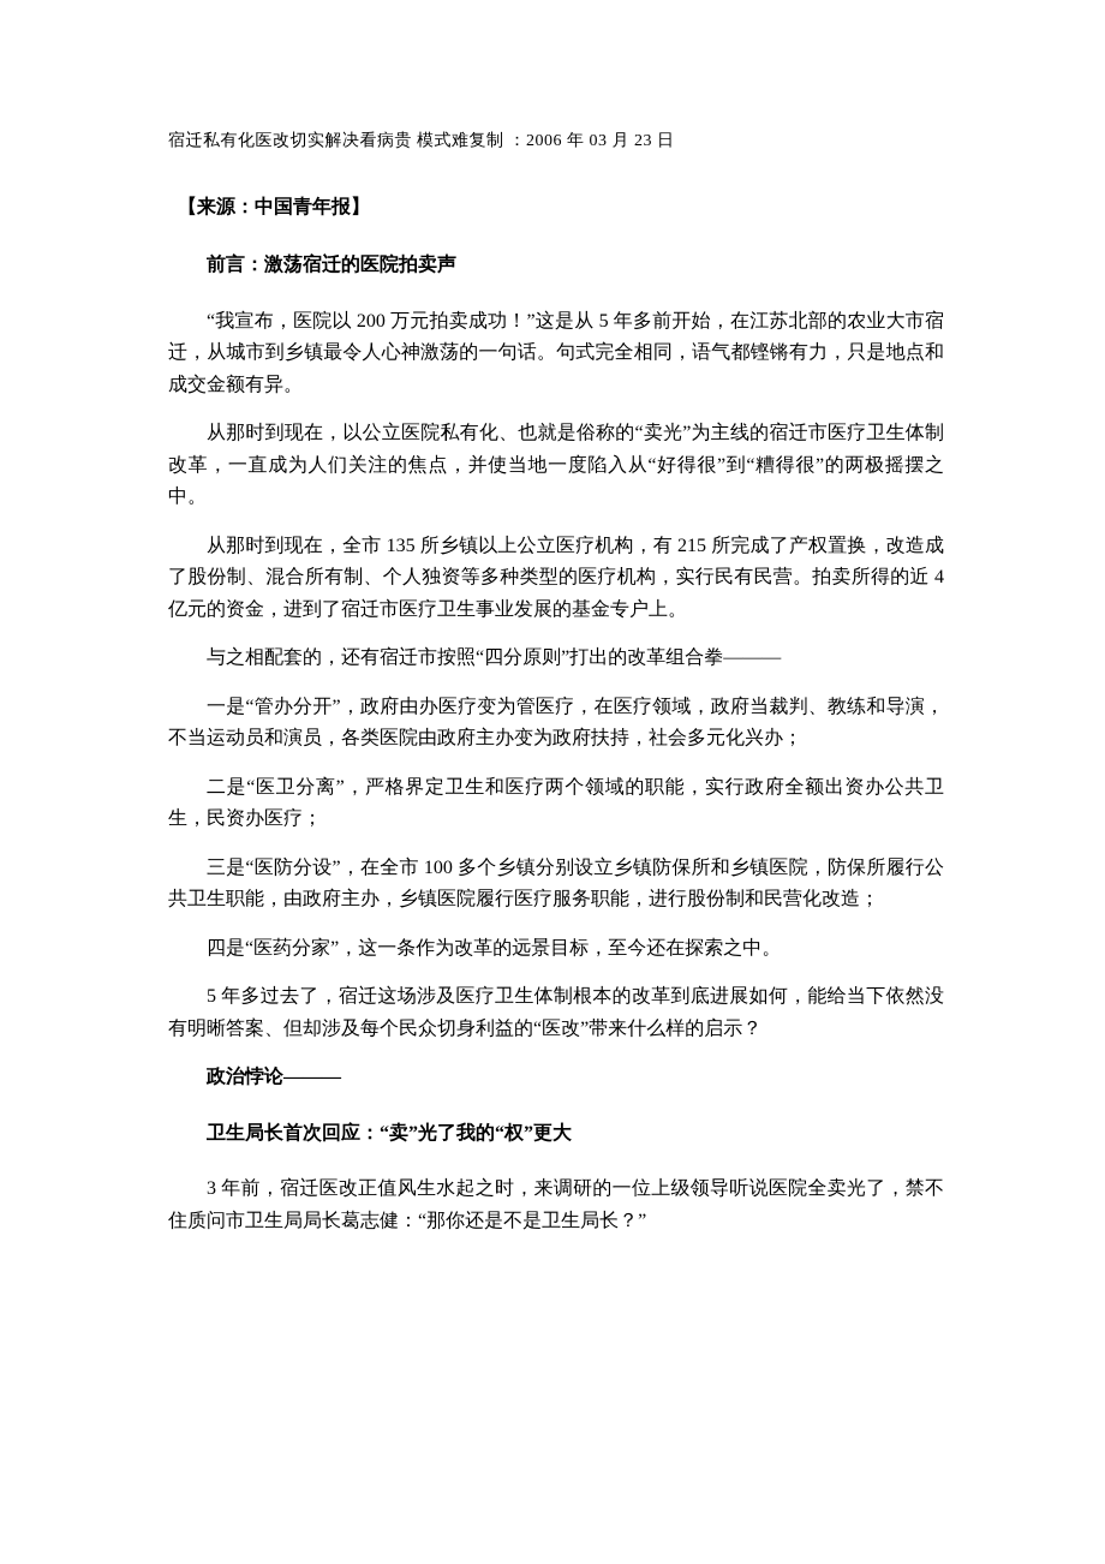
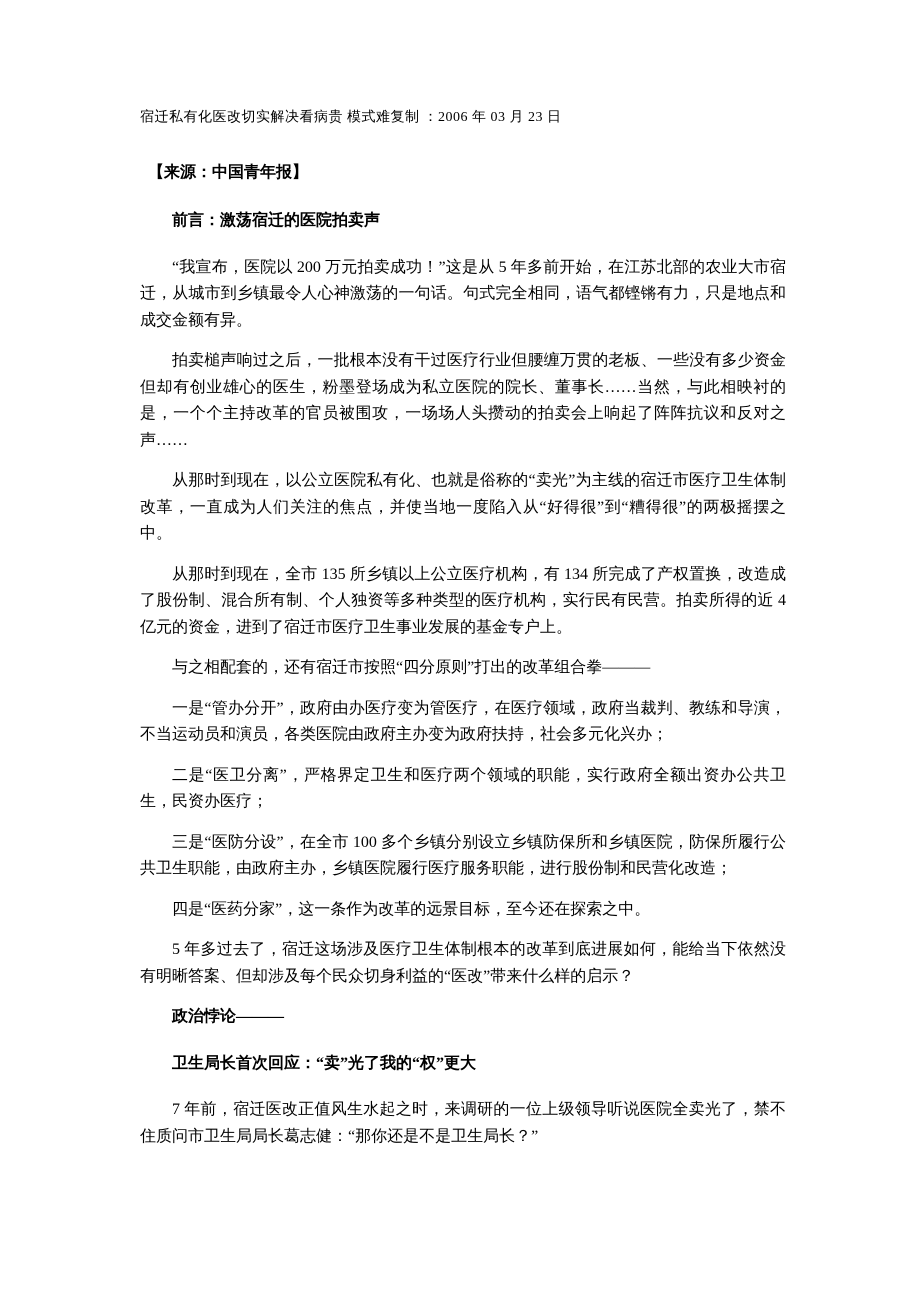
  宿迁私有化医改切实解决看病贵 模式难复制 ：2006 年 03 月 23 日
  【来源：中国青年报】
  前言：激荡宿迁的医院拍卖声
  “我宣布，医院以 200 万元拍卖成功！”这是从 5 年多前开始，在江苏北部的农业大市宿迁，从城市到乡镇最令人心神激荡的一句话。句式完全相同，语气都铿锵有力，只是地点和成交金额有异。
+ 拍卖槌声响过之后，一批根本没有干过医疗行业但腰缠万贯的老板、一些没有多少资金但却有创业雄心的医生，粉墨登场成为私立医院的院长、董事长……当然，与此相映衬的是，一个个主持改革的官员被围攻，一场场人头攒动的拍卖会上响起了阵阵抗议和反对之声……
  从那时到现在，以公立医院私有化、也就是俗称的“卖光”为主线的宿迁市医疗卫生体制改革，一直成为人们关注的焦点，并使当地一度陷入从“好得很”到“糟得很”的两极摇摆之中。
- 从那时到现在，全市 135 所乡镇以上公立医疗机构，有 215 所完成了产权置换，改造成了股份制、混合所有制、个人独资等多种类型的医疗机构，实行民有民营。拍卖所得的近 4 亿元的资金，进到了宿迁市医疗卫生事业发展的基金专户上。
+ 从那时到现在，全市 135 所乡镇以上公立医疗机构，有 134 所完成了产权置换，改造成了股份制、混合所有制、个人独资等多种类型的医疗机构，实行民有民营。拍卖所得的近 4 亿元的资金，进到了宿迁市医疗卫生事业发展的基金专户上。
  与之相配套的，还有宿迁市按照“四分原则”打出的改革组合拳———
  一是“管办分开”，政府由办医疗变为管医疗，在医疗领域，政府当裁判、教练和导演，不当运动员和演员，各类医院由政府主办变为政府扶持，社会多元化兴办；
  二是“医卫分离”，严格界定卫生和医疗两个领域的职能，实行政府全额出资办公共卫生，民资办医疗；
  三是“医防分设”，在全市 100 多个乡镇分别设立乡镇防保所和乡镇医院，防保所履行公共卫生职能，由政府主办，乡镇医院履行医疗服务职能，进行股份制和民营化改造；
  四是“医药分家”，这一条作为改革的远景目标，至今还在探索之中。
  5 年多过去了，宿迁这场涉及医疗卫生体制根本的改革到底进展如何，能给当下依然没有明晰答案、但却涉及每个民众切身利益的“医改”带来什么样的启示？
  政治悖论———
  卫生局长首次回应：“卖”光了我的“权”更大
- 3 年前，宿迁医改正值风生水起之时，来调研的一位上级领导听说医院全卖光了，禁不住质问市卫生局局长葛志健：“那你还是不是卫生局长？”
+ 7 年前，宿迁医改正值风生水起之时，来调研的一位上级领导听说医院全卖光了，禁不住质问市卫生局局长葛志健：“那你还是不是卫生局长？”
